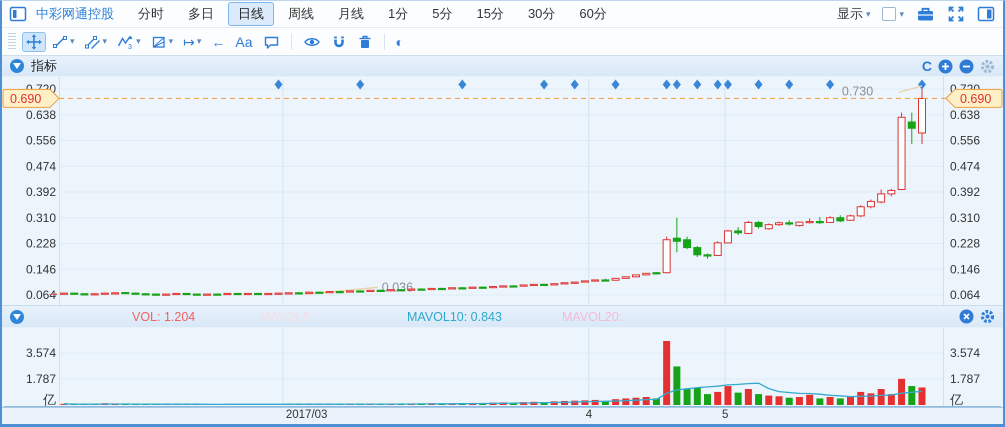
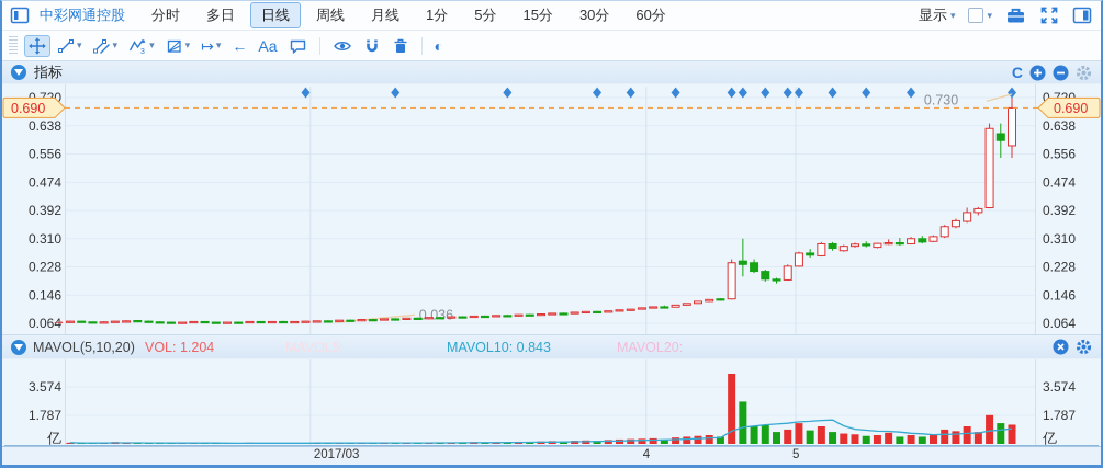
  中彩网通控股
  分时
  多日
  日线
  周线
  月线
  1分
  5分
  15分
  30分
  60分
  显示
  ▾
  ▾
  ▾
  ▾
  ▾
  ▾
  ↦
  ▾
  ←
  Aa
  ◐
  指标
  C
  0.036
  0.730
  0.638
  0.638
  0.556
  0.556
  0.474
  0.474
  0.392
  0.392
  0.310
  0.310
  0.228
  0.228
  0.146
  0.146
  0.064
  0.064
  0.690
  0.690
  →
+ MAVOL(5,10,20)
  VOL: 1.204
  MAVOL5:
  MAVOL10: 0.843
  MAVOL20:
  3.574
  3.574
  1.787
  1.787
  亿
  亿
  2017/03
  4
  5
